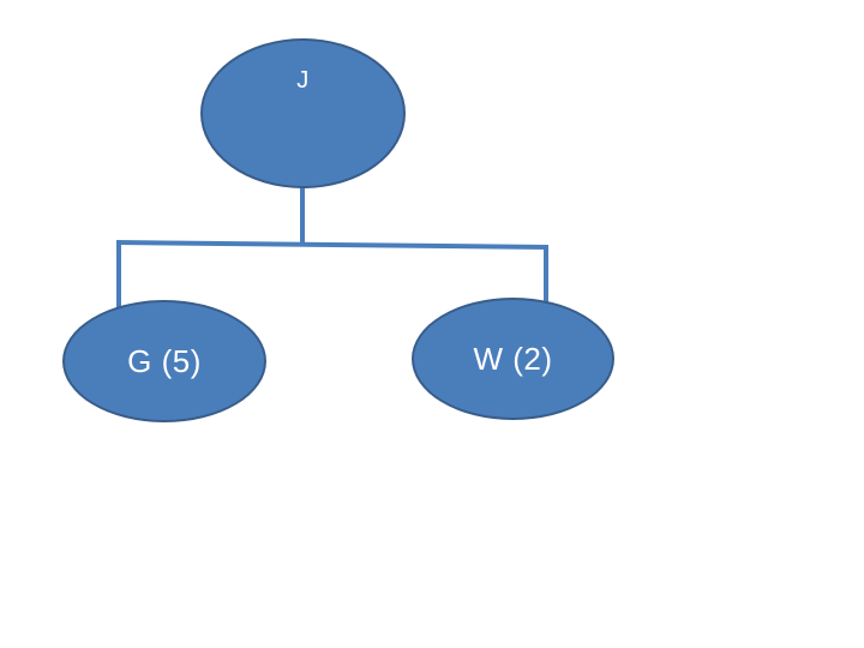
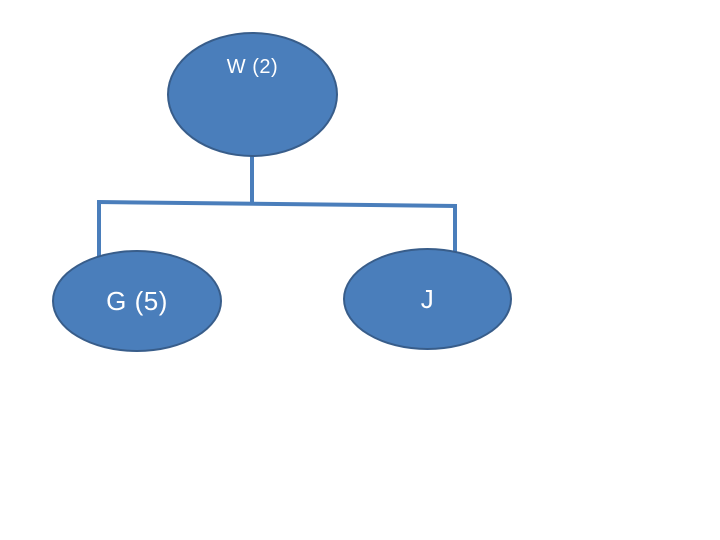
- J
+ W (2)
  G (5)
- W (2)
+ J
